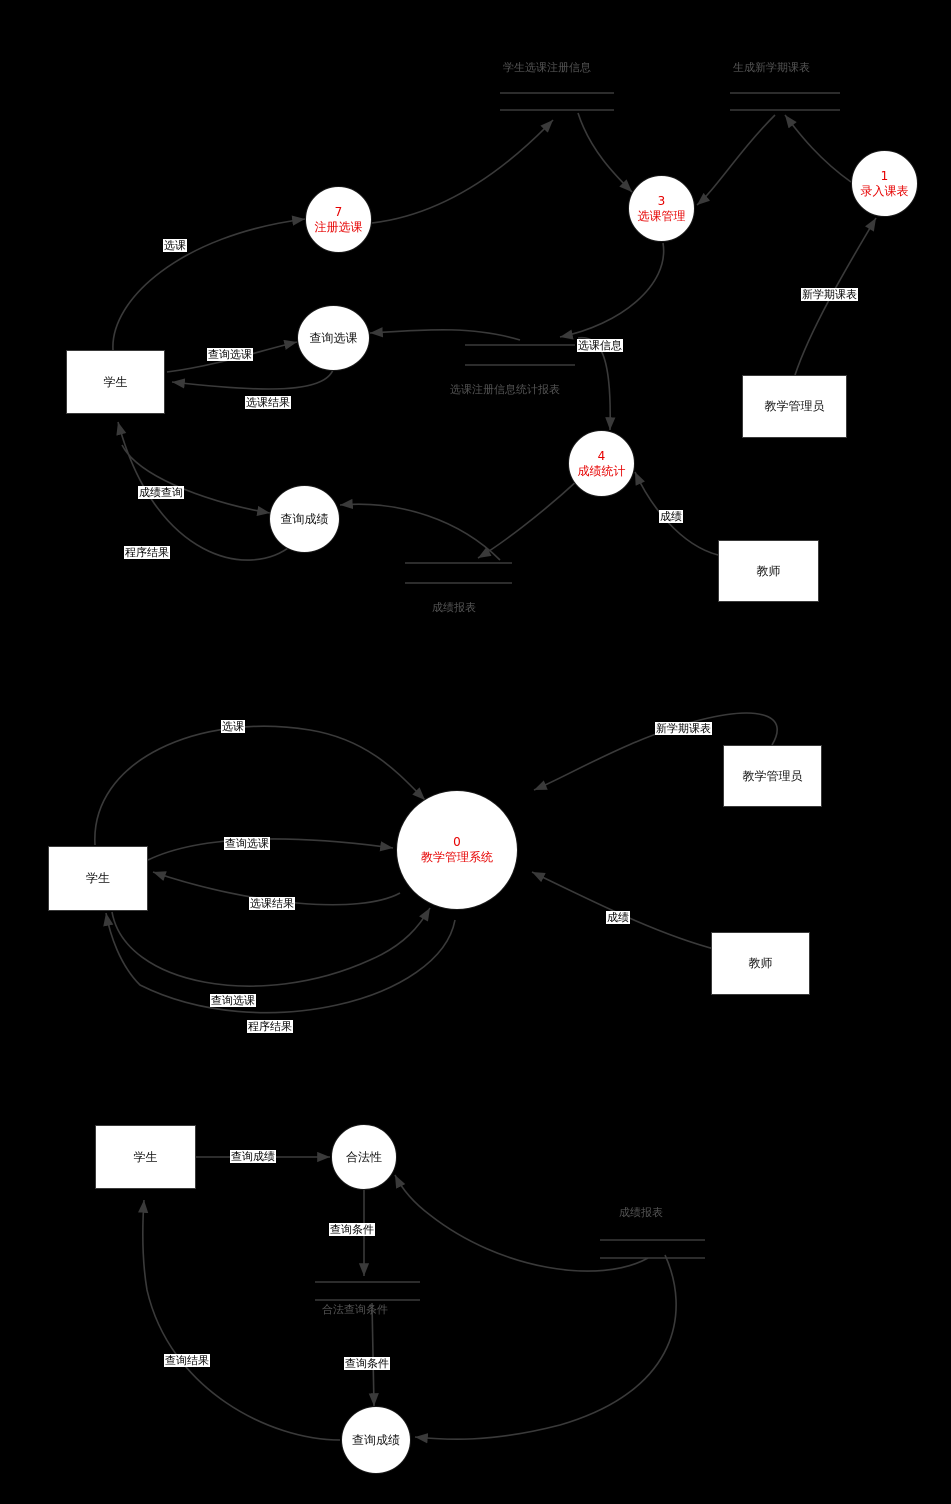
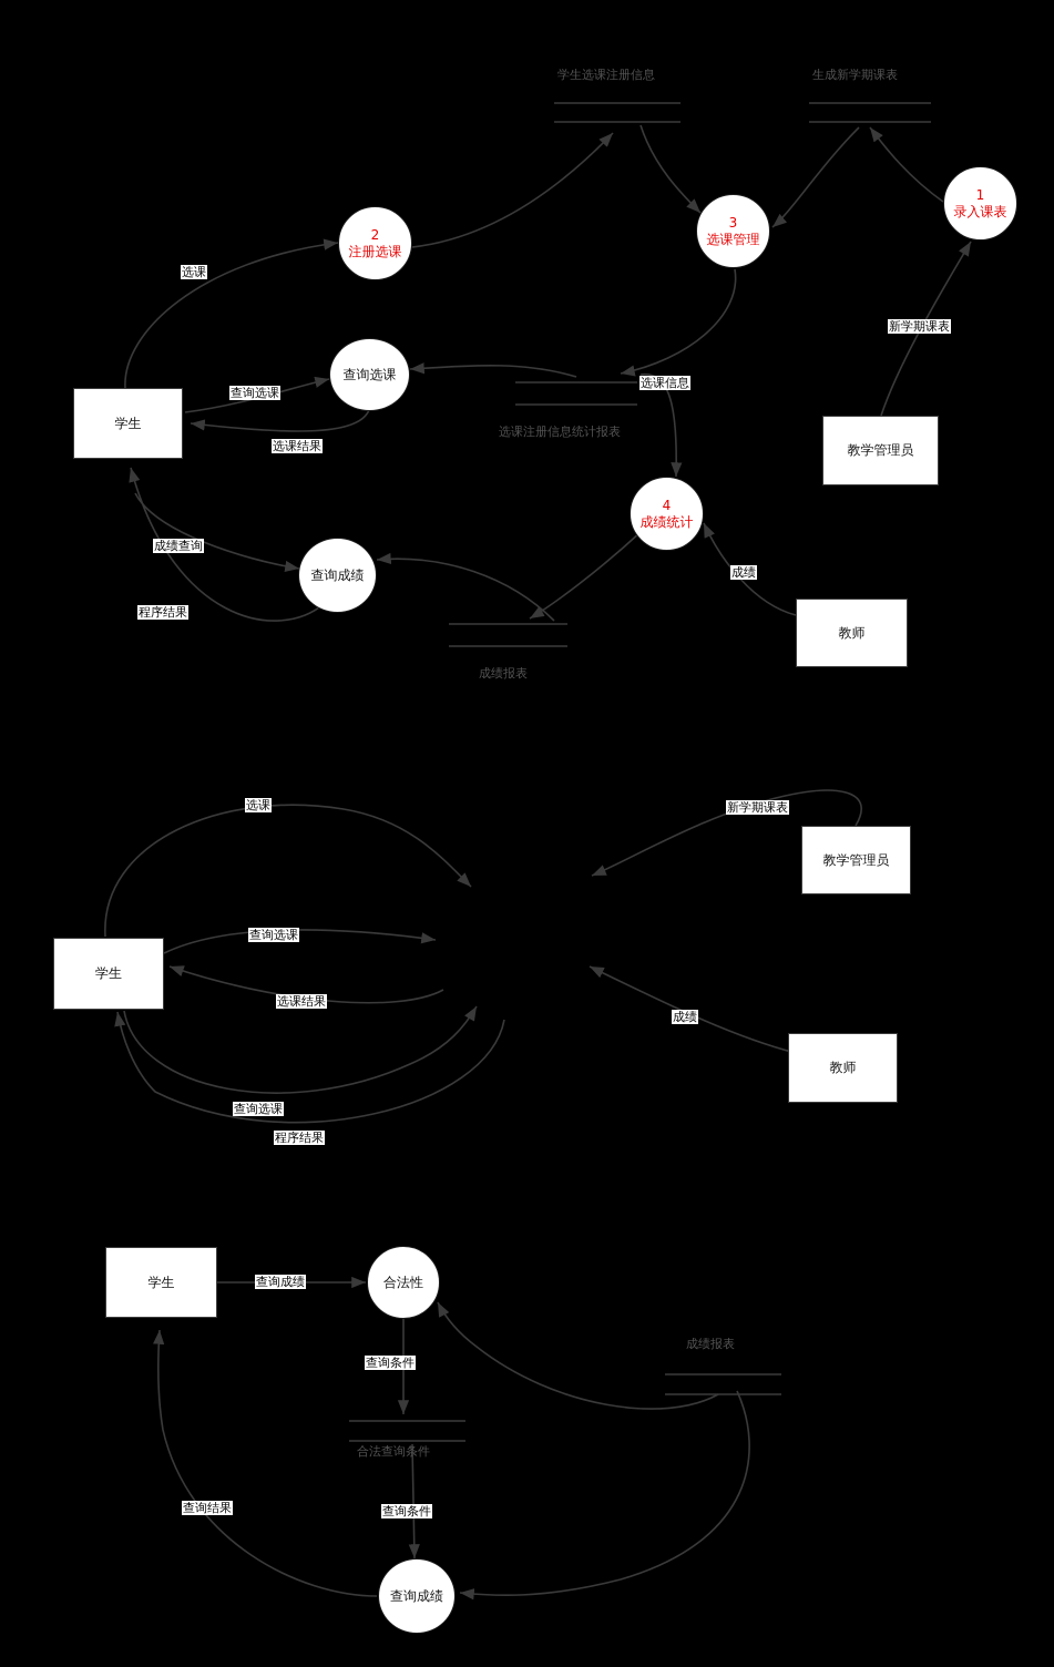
- 7
+ 2
  注册选课
  3
  选课管理
  1
  录入课表
  4
  成绩统计
  查询选课
  查询成绩
  学生
  教学管理员
  教师
  学生选课注册信息
  生成新学期课表
  选课注册信息统计报表
  成绩报表
  选课
  查询选课
  选课结果
  选课信息
  新学期课表
  成绩
  成绩查询
  程序结果
- 0
- 教学管理系统
  学生
  教学管理员
  教师
  选课
  查询选课
  选课结果
  查询选课
  程序结果
  新学期课表
  成绩
  学生
  合法性
  查询成绩
  合法查询条件
  成绩报表
  查询成绩
  查询条件
  查询条件
  查询结果
